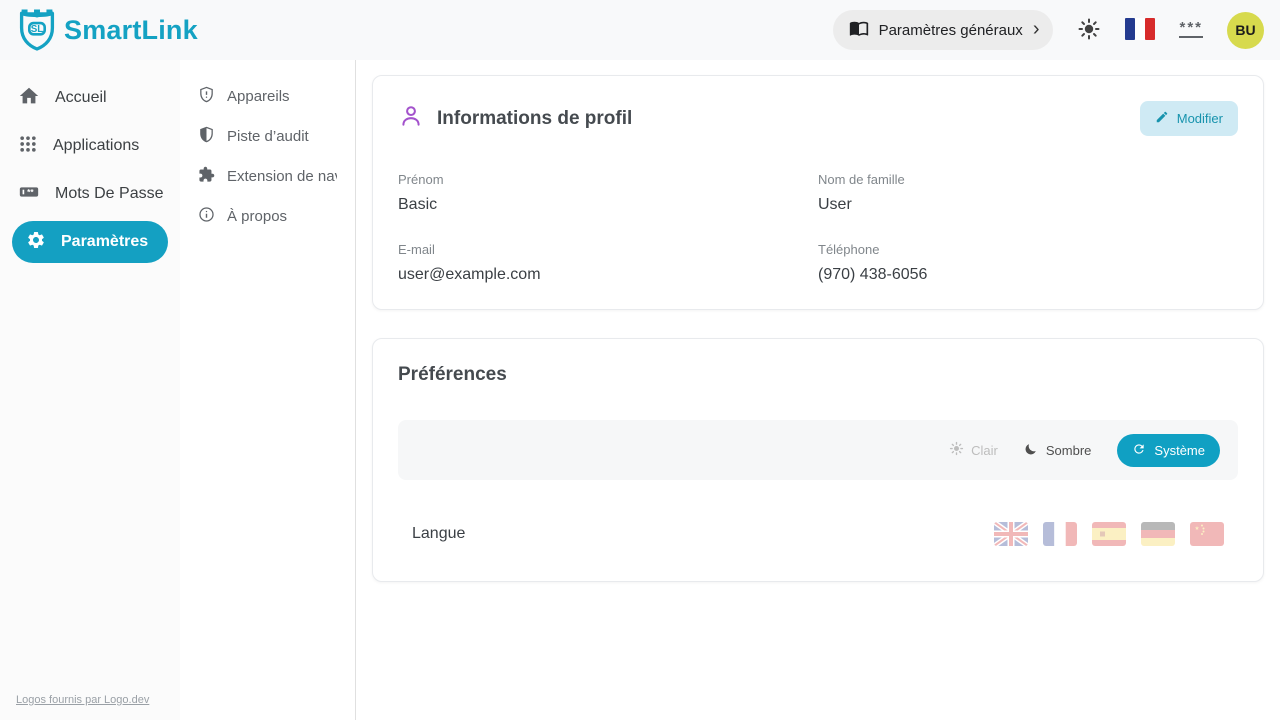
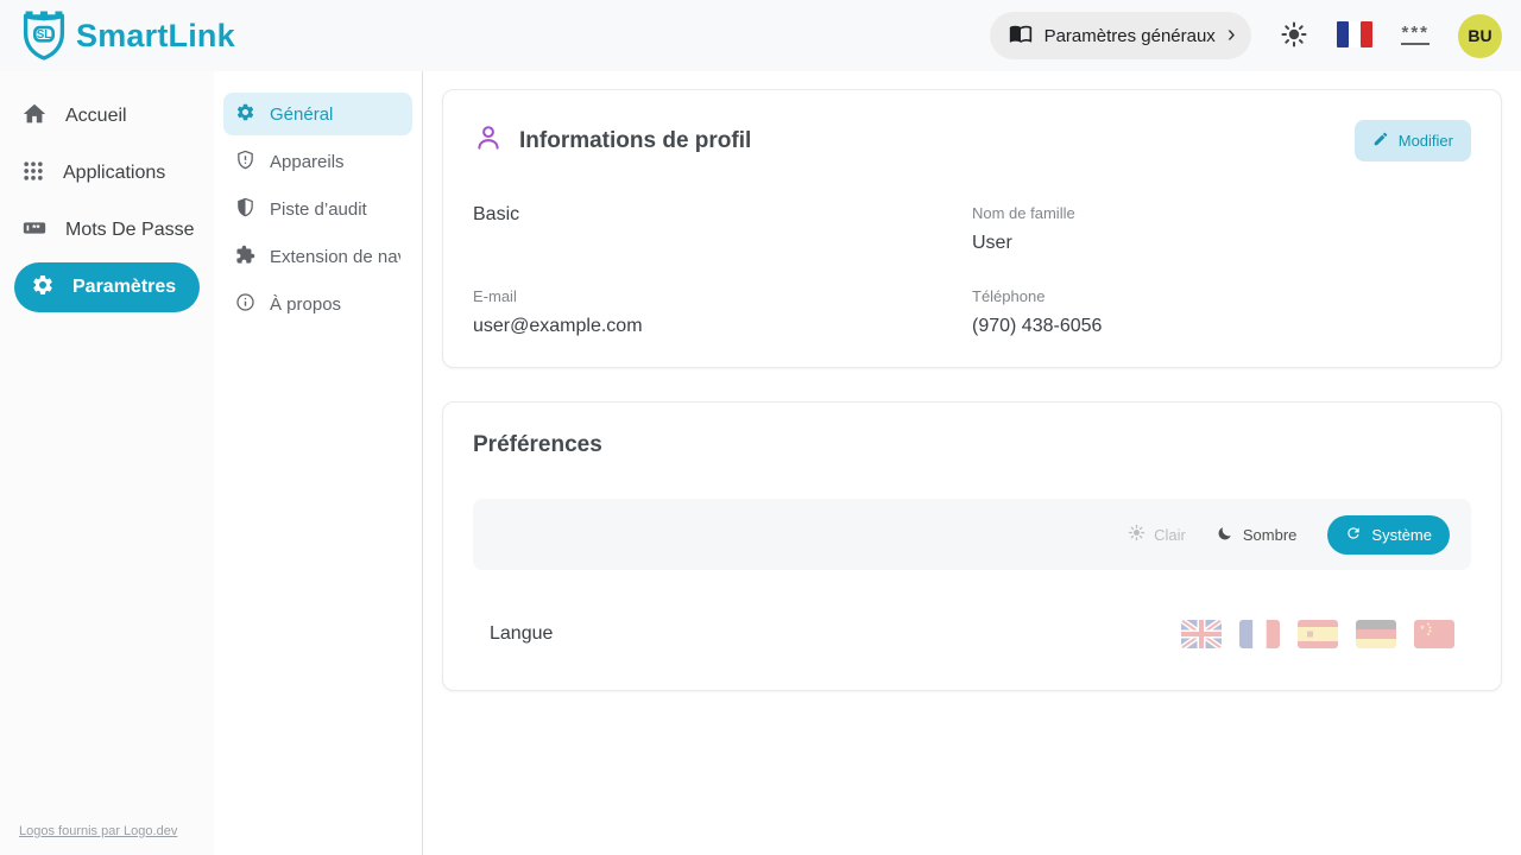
  SL
  SmartLink
  Paramètres généraux
  ›
  ***
  BU
  Accueil
  Applications
  **
  Mots De Passe
  Paramètres
  Logos fournis par Logo.dev
+ Général
  Appareils
  Piste d’audit
  Extension de na
  À propos
  Informations de profil
  Modifier
- Prénom
  Basic
  Nom de famille
  User
  E-mail
  user@example.com
  Téléphone
  (970) 438-6056
  Préférences
  Clair
  Sombre
  Système
  Langue
